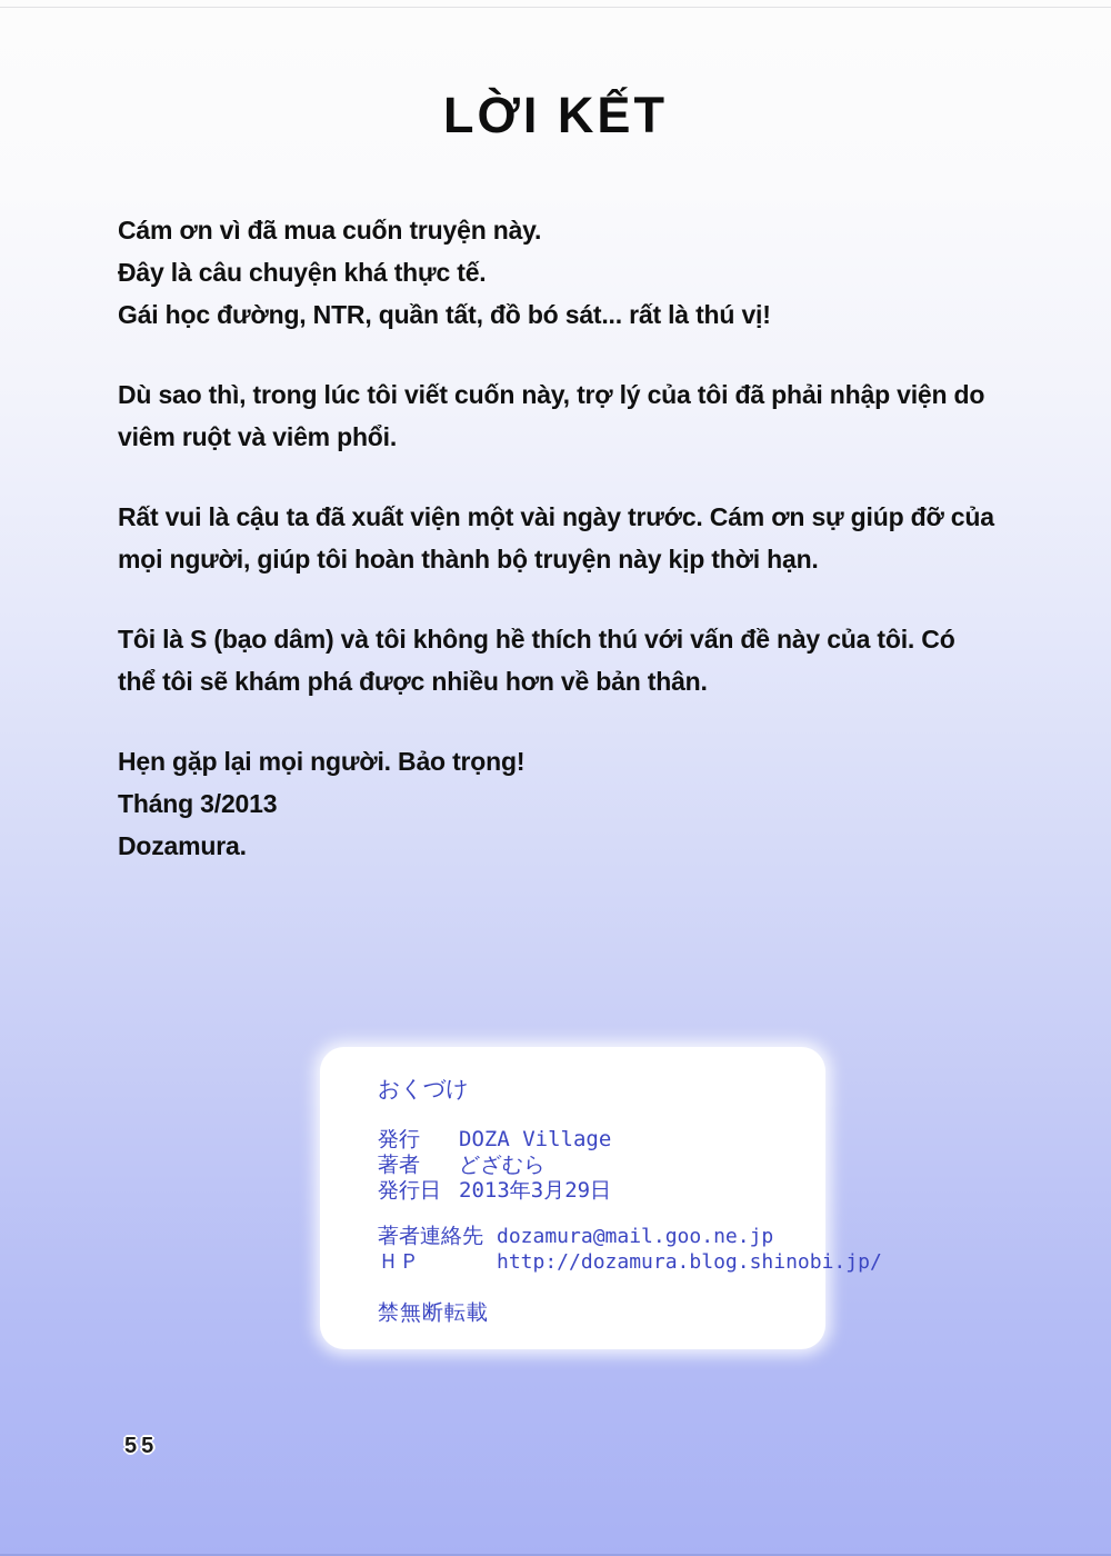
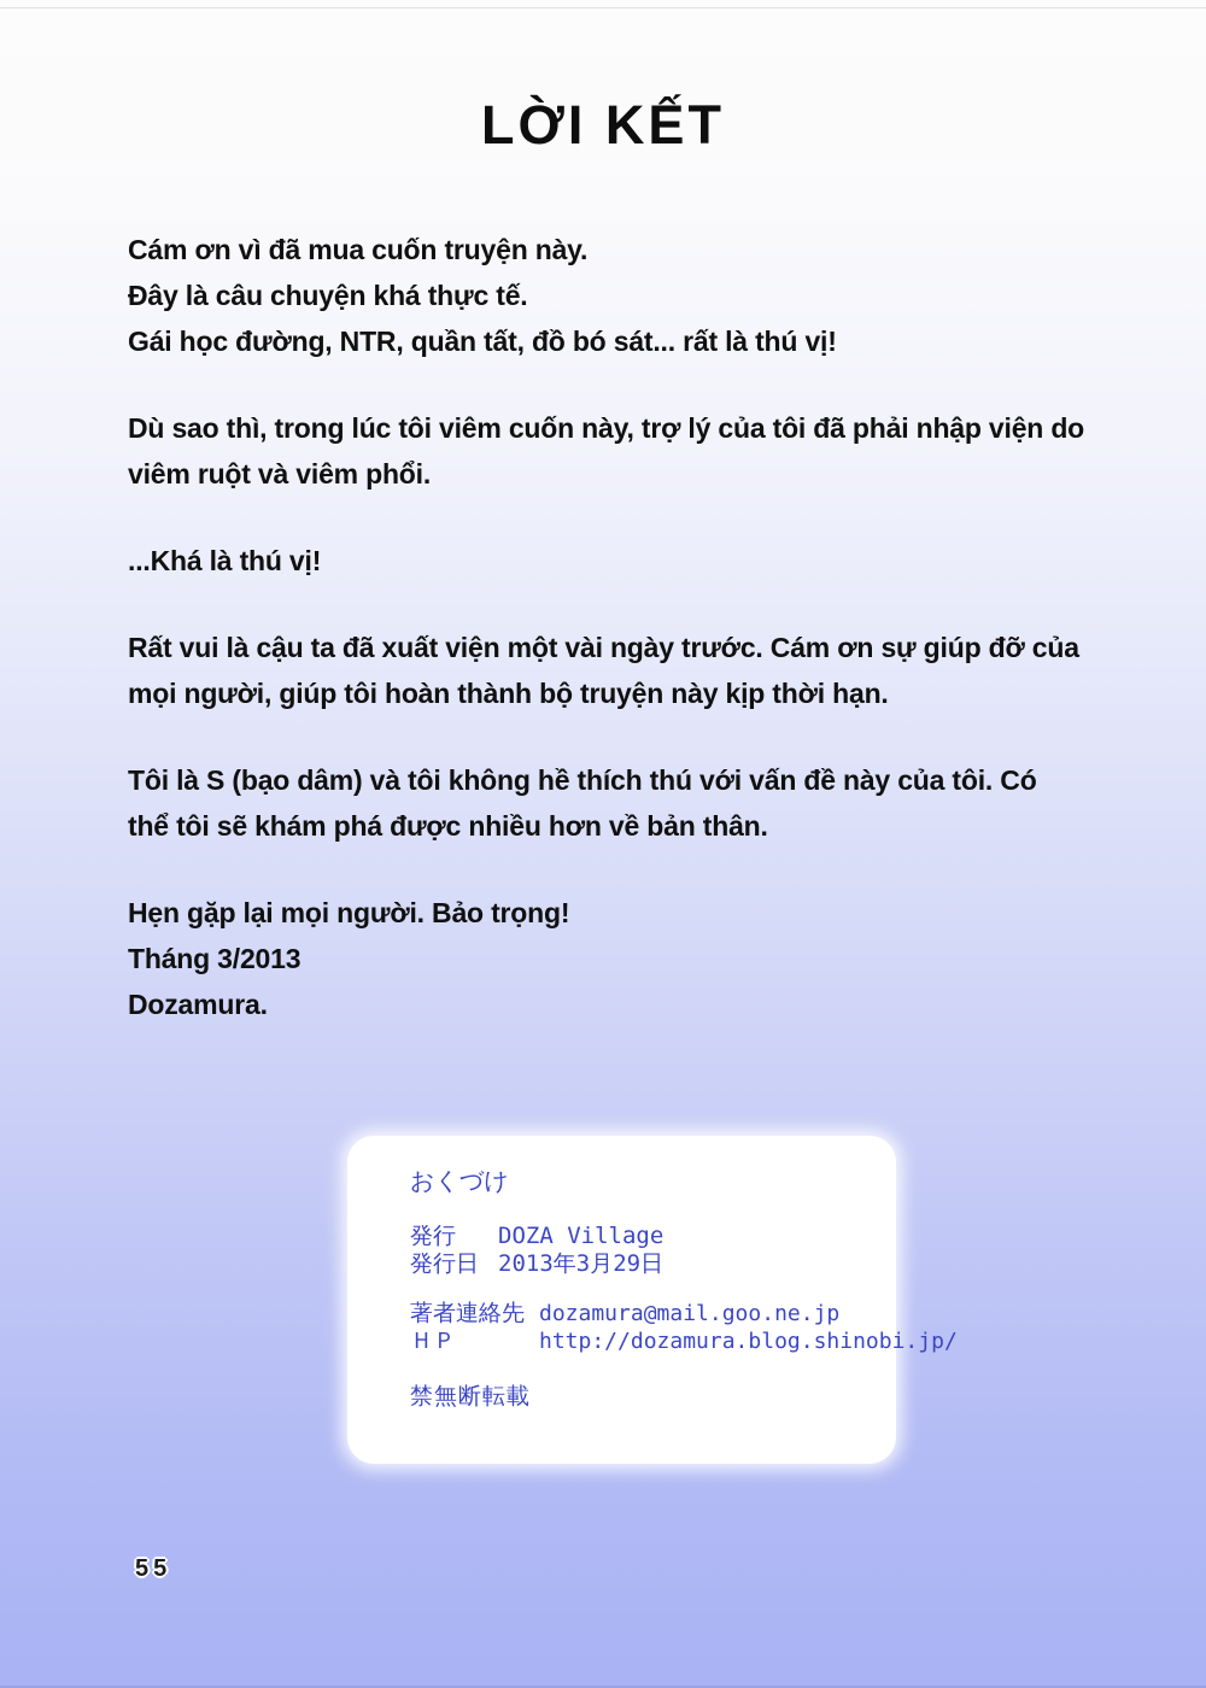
  LỜI KẾT
  Cám ơn vì đã mua cuốn truyện này.
  Đây là câu chuyện khá thực tế.
  Gái học đường, NTR, quần tất, đồ bó sát... rất là thú vị!
- Dù sao thì, trong lúc tôi viết cuốn này, trợ lý của tôi đã phải nhập viện do
+ Dù sao thì, trong lúc tôi viêm cuốn này, trợ lý của tôi đã phải nhập viện do
  viêm ruột và viêm phổi.
+ ...Khá là thú vị!
  Rất vui là cậu ta đã xuất viện một vài ngày trước. Cám ơn sự giúp đỡ của
  mọi người, giúp tôi hoàn thành bộ truyện này kịp thời hạn.
  Tôi là S (bạo dâm) và tôi không hề thích thú với vấn đề này của tôi. Có
  thể tôi sẽ khám phá được nhiều hơn về bản thân.
  Hẹn gặp lại mọi người. Bảo trọng!
  Tháng 3/2013
  Dozamura.
  おくづけ
  発行
  DOZA Village
- 著者
- どざむら
  発行日
  2013年3月29日
  著者連絡先
  dozamura@mail.goo.ne.jp
  ＨＰ
  http://dozamura.blog.shinobi.jp/
  禁無断転載
  55
